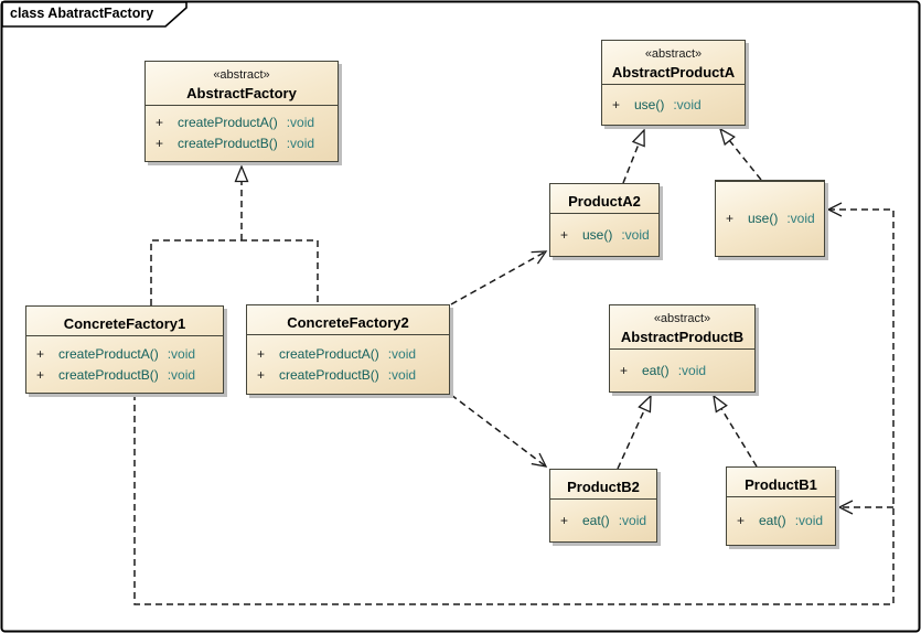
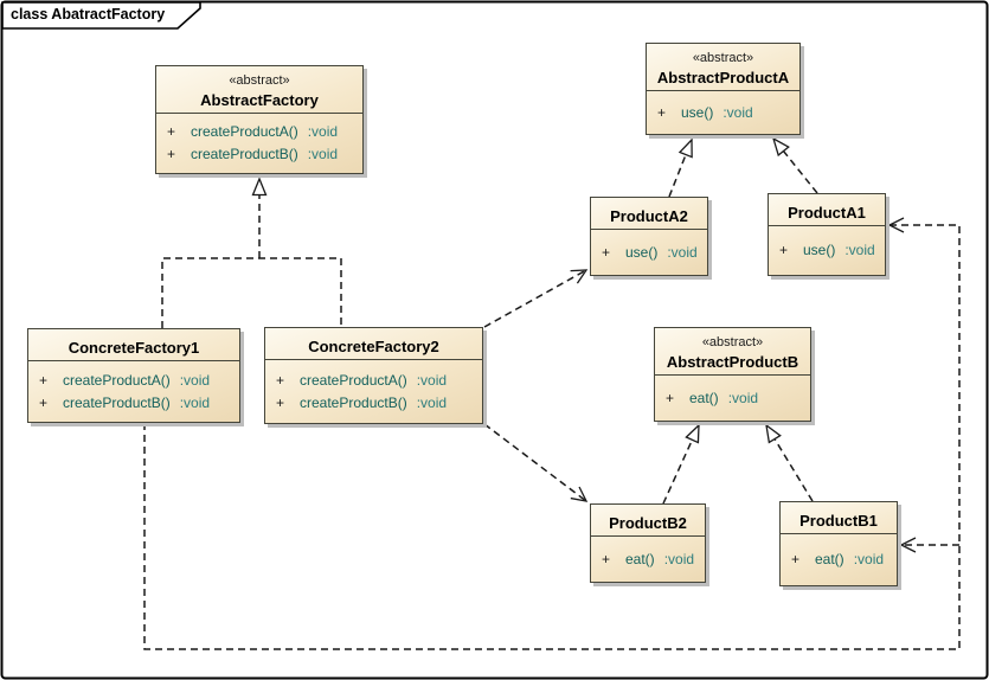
  class AbatractFactory
  «abstract»
  AbstractFactory
  +
  createProductA()
  :void
  +
  createProductB()
  :void
  «abstract»
  AbstractProductA
  +
  use()
  :void
  ProductA2
  +
  use()
  :void
+ ProductA1
  +
  use()
  :void
  ConcreteFactory1
  +
  createProductA()
  :void
  +
  createProductB()
  :void
  ConcreteFactory2
  +
  createProductA()
  :void
  +
  createProductB()
  :void
  «abstract»
  AbstractProductB
  +
  eat()
  :void
  ProductB2
  +
  eat()
  :void
  ProductB1
  +
  eat()
  :void
